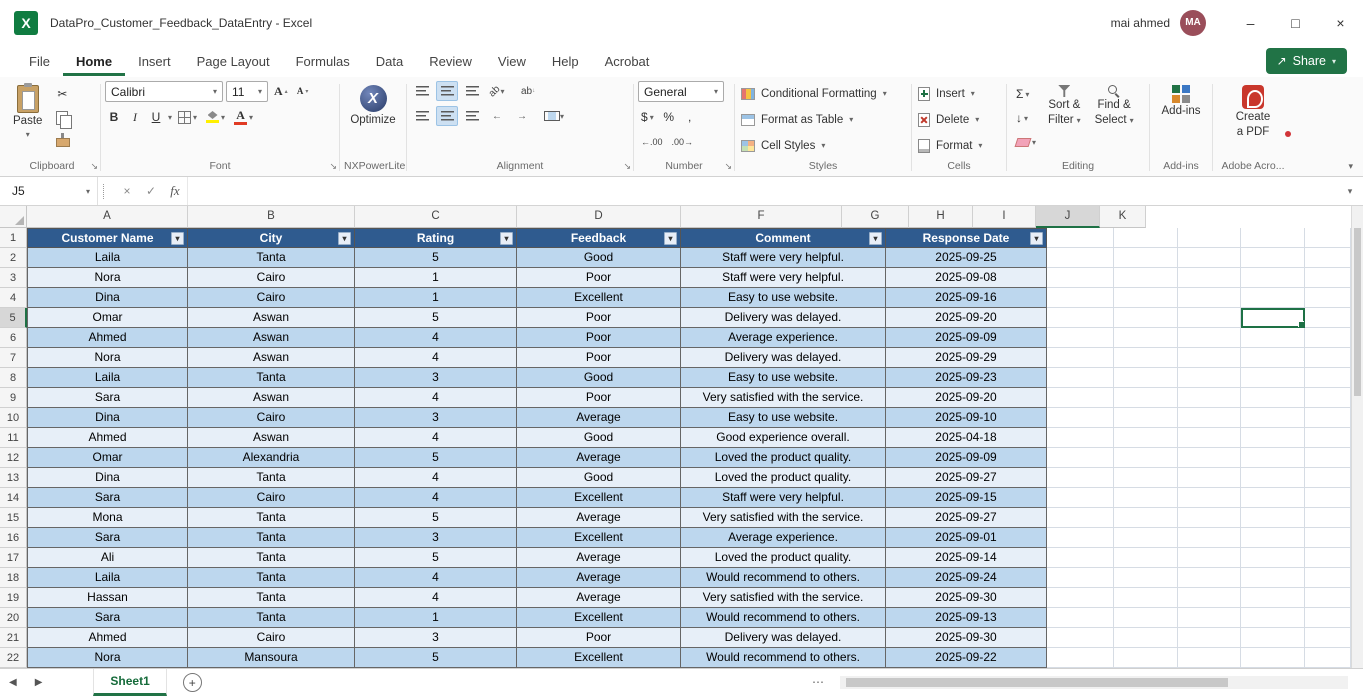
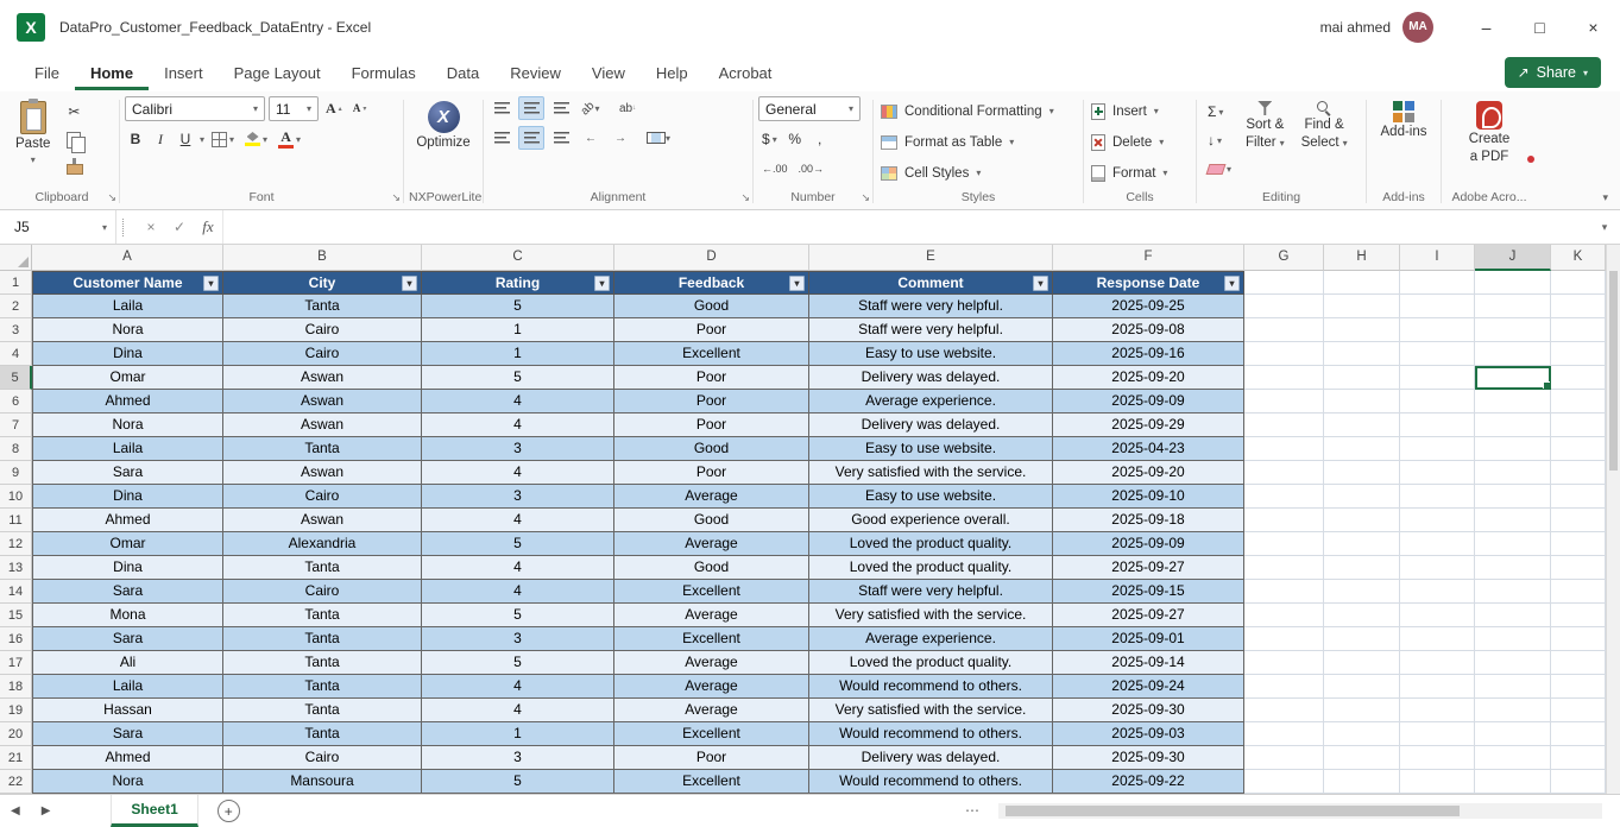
  X
  DataPro_Customer_Feedback_DataEntry - Excel
  mai ahmed
  MA
  –
  □
  ×
  File
  Home
  Insert
  Page Layout
  Formulas
  Data
  Review
  View
  Help
  Acrobat
  ↗
  Share
  ▾
  Paste
  ▾
  ✂
  Clipboard
  ↘
  Calibri
  ▾
  11
  ▾
  A
  A
  B
  I
  U
  ▾
  ▾
  ▾
  A
  ▾
  Font
  ↘
  X
  Optimize
  NXPowerLite
  ▾
  ab
  ←
  →
  ▾
  Alignment
  ↘
  General
  ▾
  $
  ▾
  %
  ,
  ←.00
  .00→
  Number
  ↘
  Conditional Formatting
  ▾
  Format as Table
  ▾
  Cell Styles
  ▾
  Styles
  Insert
  ▾
  Delete
  ▾
  Format
  ▾
  Cells
  Σ
  ▾
  ↓
  ▾
  ▾
  Sort &
  Filter
  ▾
  Find &
  Select
  ▾
  Editing
  Add-ins
  Add-ins
  Create
  a PDF
  Adobe Acro...
  ▾
  J5
  ▾
  ×
  ✓
  fx
  ▾
  A
  B
  C
  D
+ E
  F
  G
  H
  I
  J
  K
  1
  Customer Name
  ▾
  City
  ▾
  Rating
  ▾
  Feedback
  ▾
  Comment
  ▾
  Response Date
  ▾
  2
  Laila
  Tanta
  5
  Good
  Staff were very helpful.
  2025-09-25
  3
  Nora
  Cairo
  1
  Poor
  Staff were very helpful.
  2025-09-08
  4
  Dina
  Cairo
  1
  Excellent
  Easy to use website.
  2025-09-16
  5
  Omar
  Aswan
  5
  Poor
  Delivery was delayed.
  2025-09-20
  6
  Ahmed
  Aswan
  4
  Poor
  Average experience.
  2025-09-09
  7
  Nora
  Aswan
  4
  Poor
  Delivery was delayed.
  2025-09-29
  8
  Laila
  Tanta
  3
  Good
  Easy to use website.
- 2025-09-23
+ 2025-04-23
  9
  Sara
  Aswan
  4
  Poor
  Very satisfied with the service.
  2025-09-20
  10
  Dina
  Cairo
  3
  Average
  Easy to use website.
  2025-09-10
  11
  Ahmed
  Aswan
  4
  Good
  Good experience overall.
- 2025-04-18
+ 2025-09-18
  12
  Omar
  Alexandria
  5
  Average
  Loved the product quality.
  2025-09-09
  13
  Dina
  Tanta
  4
  Good
  Loved the product quality.
  2025-09-27
  14
  Sara
  Cairo
  4
  Excellent
  Staff were very helpful.
  2025-09-15
  15
  Mona
  Tanta
  5
  Average
  Very satisfied with the service.
  2025-09-27
  16
  Sara
  Tanta
  3
  Excellent
  Average experience.
  2025-09-01
  17
  Ali
  Tanta
  5
  Average
  Loved the product quality.
  2025-09-14
  18
  Laila
  Tanta
  4
  Average
  Would recommend to others.
  2025-09-24
  19
  Hassan
  Tanta
  4
  Average
  Very satisfied with the service.
  2025-09-30
  20
  Sara
  Tanta
  1
  Excellent
  Would recommend to others.
- 2025-09-13
+ 2025-09-03
  21
  Ahmed
  Cairo
  3
  Poor
  Delivery was delayed.
  2025-09-30
  22
  Nora
  Mansoura
  5
  Excellent
  Would recommend to others.
  2025-09-22
  ◀
  ▶
  Sheet1
  +
  ⋯
